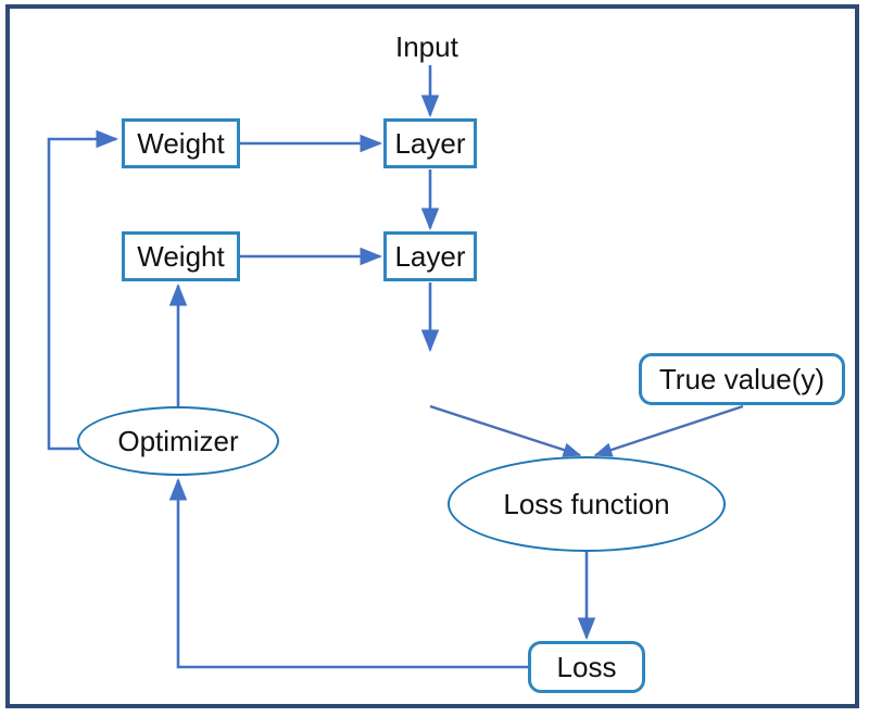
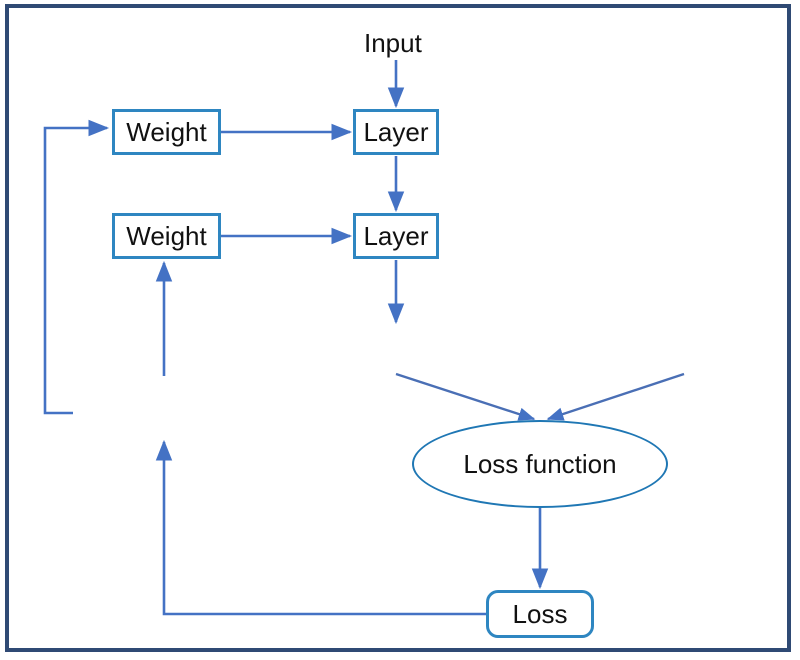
  Input
  Weight
  Layer
  Weight
  Layer
- True value(y)
- Optimizer
  Loss function
  Loss
